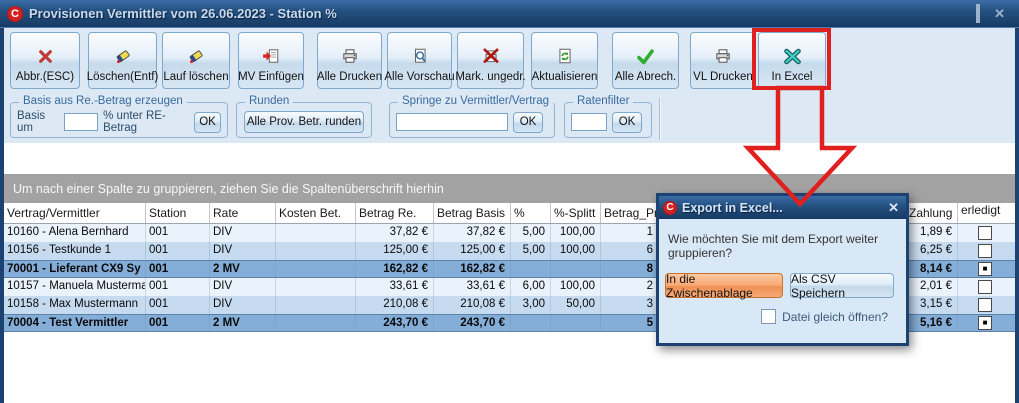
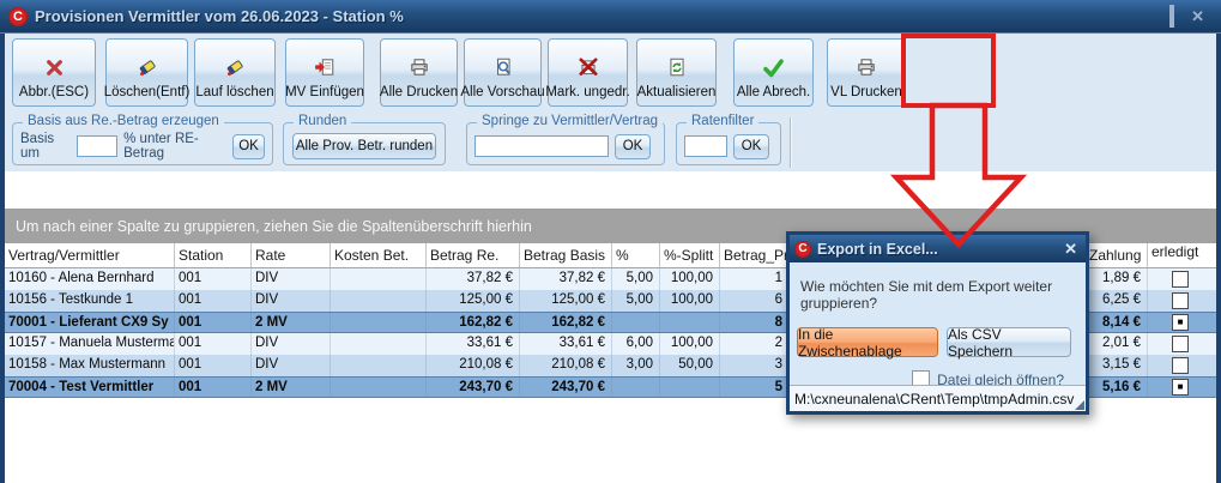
  C
  Provisionen Vermittler vom 26.06.2023 - Station %
  ✕
  Abbr.(ESC)
  Löschen(Entf)
  Lauf löschen
  MV Einfügen
  Alle Drucken
  Alle Vorschau
  Mark. ungedr.
  Aktualisieren
  Alle Abrech.
  VL Drucken
- In Excel
  Basis aus Re.-Betrag erzeugen
  Basis um
  % unter RE-Betrag
  OK
  Runden
  Alle Prov. Betr. runden
  Springe zu Vermittler/Vertrag
  OK
  Ratenfilter
  OK
  Um nach einer Spalte zu gruppieren, ziehen Sie die Spaltenüberschrift hierhin
  Vertrag/Vermittler
  Station
  Rate
  Kosten Bet.
  Betrag Re.
  Betrag Basis
  %
  %-Splitt
  Betrag_P
  Zahlung
  erledigt
  10160 - Alena Bernhard
  001
  DIV
  37,82 €
  37,82 €
  5,00
  100,00
  1
  1,89 €
  10156 - Testkunde 1
  001
  DIV
  125,00 €
  125,00 €
  5,00
  100,00
  6
  6,25 €
  70001 - Lieferant CX9 Sy
  001
  2 MV
  162,82 €
  162,82 €
  8
  8,14 €
  ■
  10157 - Manuela Musterma
  001
  DIV
  33,61 €
  33,61 €
  6,00
  100,00
  2
  2,01 €
  10158 - Max Mustermann
  001
  DIV
  210,08 €
  210,08 €
  3,00
  50,00
  3
  3,15 €
  70004 - Test Vermittler
  001
  2 MV
  243,70 €
  243,70 €
  5
  5,16 €
  ■
  C
  Export in Excel...
  ✕
  Wie möchten Sie mit dem Export weiter gruppieren?
  In die Zwischenablage
  Als CSV Speichern
  Datei gleich öffnen?
+ M:\cxneunalena\CRent\Temp\tmpAdmin.csv
